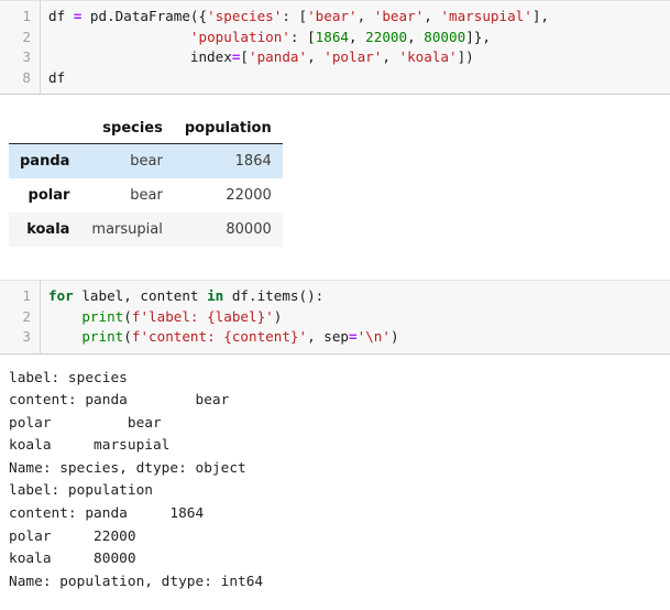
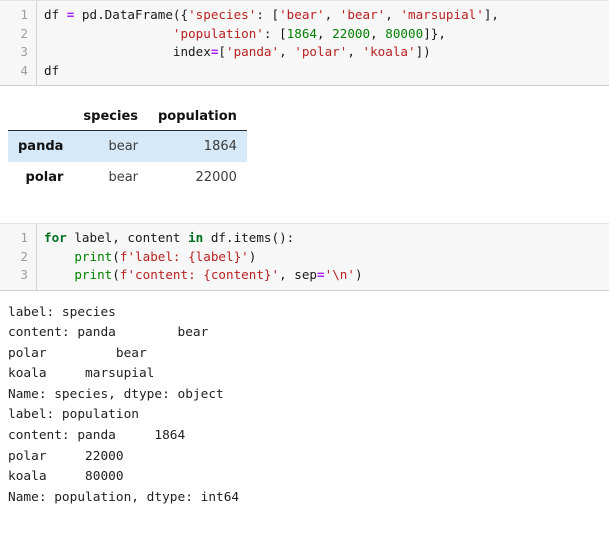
  1
  2
  3
- 8
+ 4
  df = pd.DataFrame({'species': ['bear', 'bear', 'marsupial'], 'population': [1864, 22000, 80000]}, index=['panda', 'polar', 'koala']) df
  	species	population
  panda	bear	1864
  polar	bear	22000
- koala	marsupial	80000
  1
  2
  3
  for label, content in df.items(): print(f'label: {label}') print(f'content: {content}', sep='\n')
  label: species
  content: panda bear
  polar bear
  koala marsupial
  Name: species, dtype: object
  label: population
  content: panda 1864
  polar 22000
  koala 80000
  Name: population, dtype: int64
